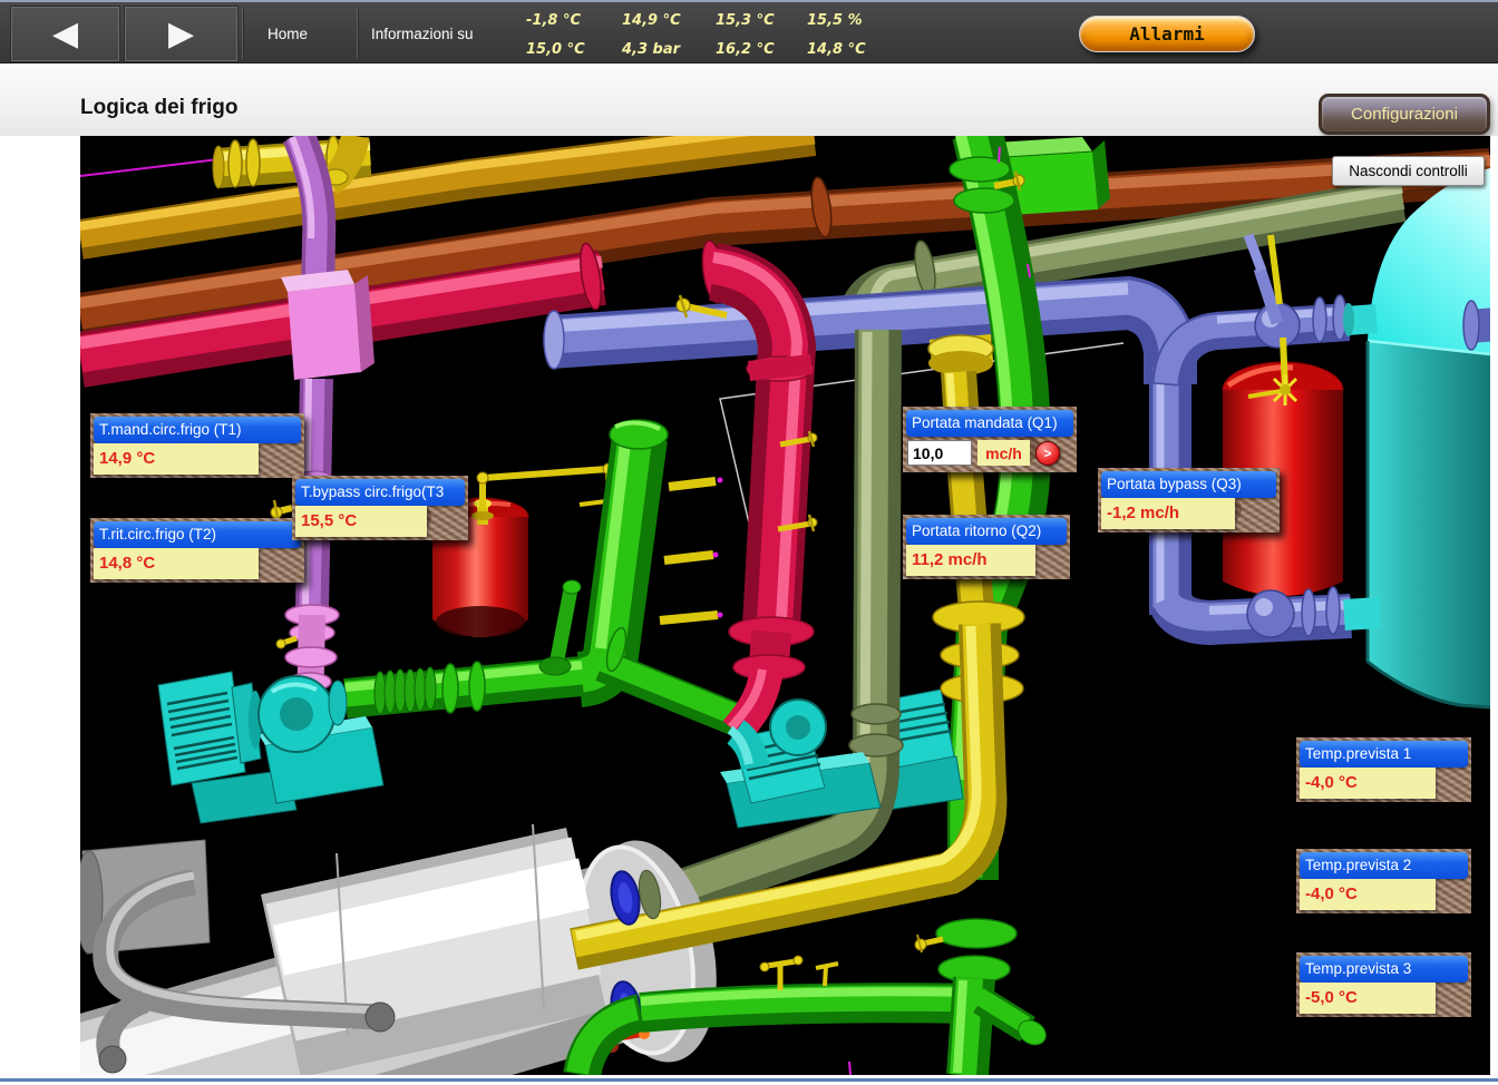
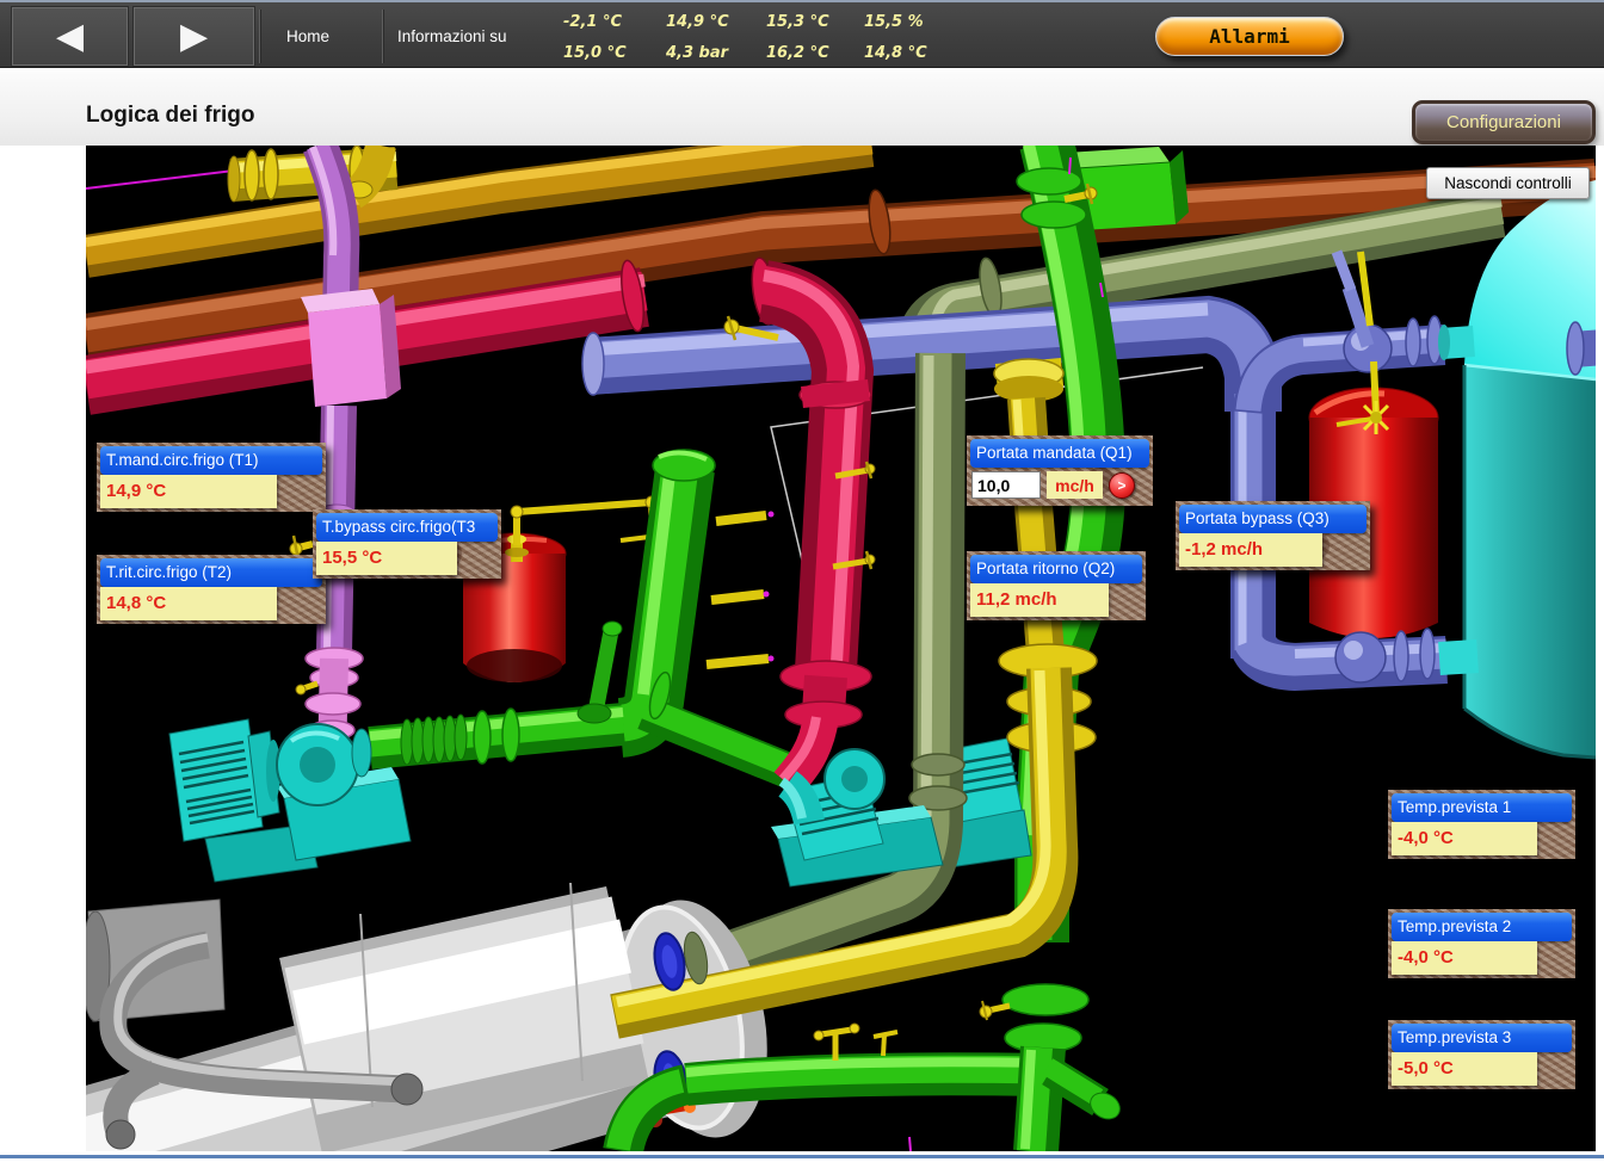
  ◀
  ▶
  Home
  Informazioni su
- -1,8 °C
+ -2,1 °C
  14,9 °C
  15,3 °C
  15,5 %
  15,0 °C
  4,3 bar
  16,2 °C
  14,8 °C
  Allarmi
  Logica dei frigo
  Configurazioni
  Nascondi controlli
  T.mand.circ.frigo (T1)
  14,9 °C
  T.rit.circ.frigo (T2)
  14,8 °C
  T.bypass circ.frigo(T3
  15,5 °C
  Portata mandata (Q1)
  10,0
  mc/h
  >
  Portata ritorno (Q2)
  11,2 mc/h
  Portata bypass (Q3)
  -1,2 mc/h
  Temp.prevista 1
  -4,0 °C
  Temp.prevista 2
  -4,0 °C
  Temp.prevista 3
  -5,0 °C
